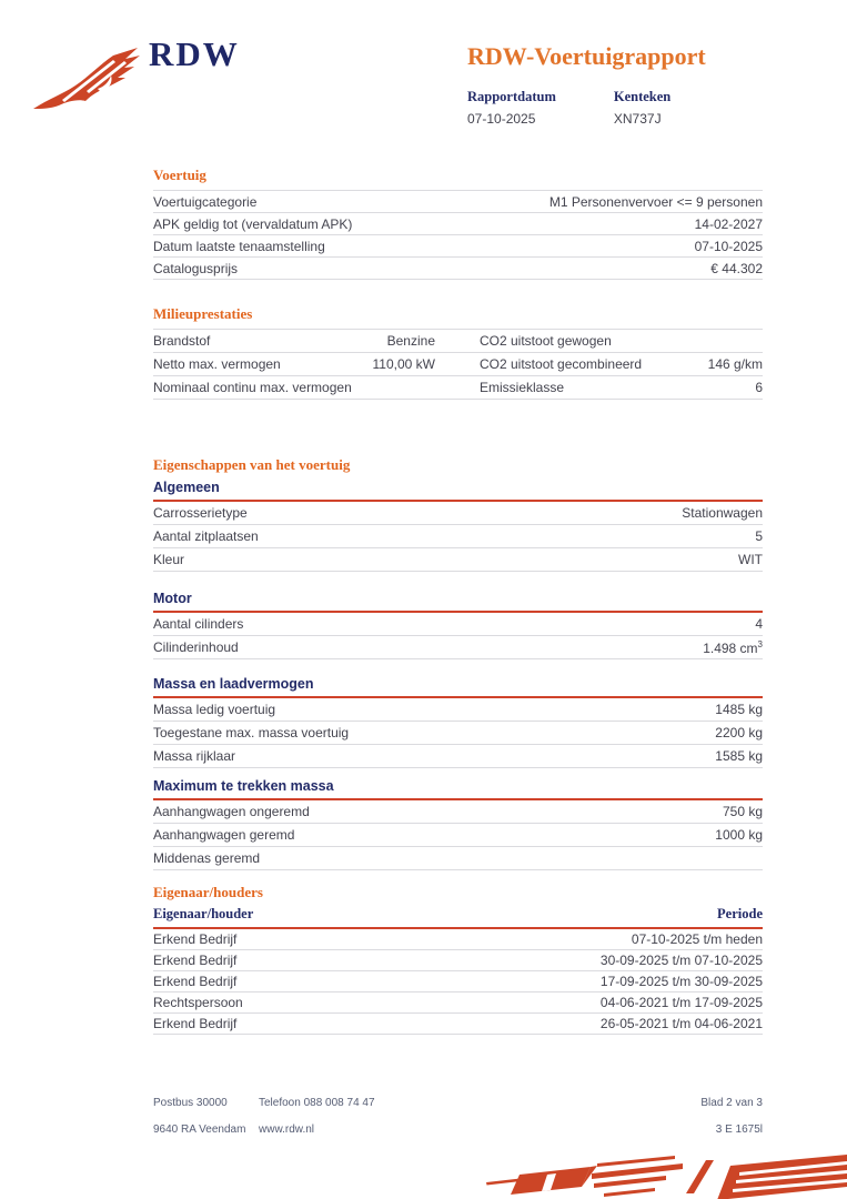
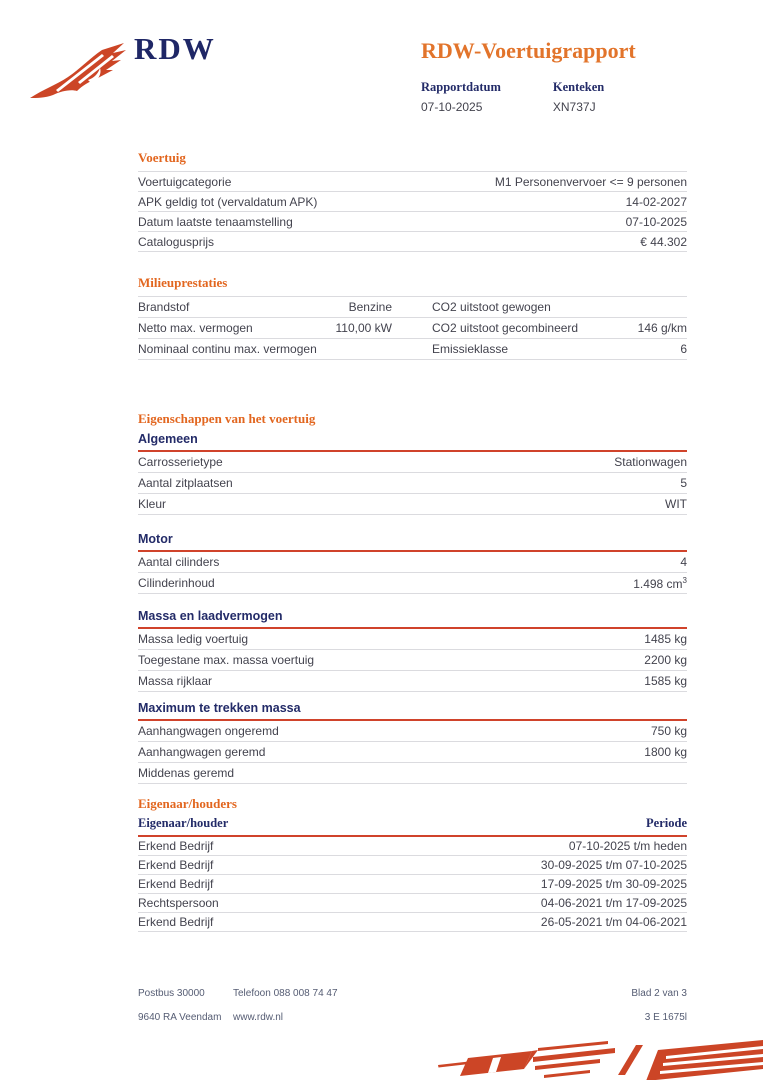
  RDW
  RDW-Voertuigrapport
  Rapportdatum
  07-10-2025
  Kenteken
  XN737J
  Voertuig
  Voertuigcategorie
  M1 Personenvervoer <= 9 personen
  APK geldig tot (vervaldatum APK)
  14-02-2027
  Datum laatste tenaamstelling
  07-10-2025
  Catalogusprijs
  € 44.302
  Milieuprestaties
  Brandstof
  Benzine
  CO2 uitstoot gewogen
  Netto max. vermogen
  110,00 kW
  CO2 uitstoot gecombineerd
  146 g/km
  Nominaal continu max. vermogen
  Emissieklasse
  6
  Eigenschappen van het voertuig
  Algemeen
  Carrosserietype
  Stationwagen
  Aantal zitplaatsen
  5
  Kleur
  WIT
  Motor
  Aantal cilinders
  4
  Cilinderinhoud
  1.498 cm3
  Massa en laadvermogen
  Massa ledig voertuig
  1485 kg
  Toegestane max. massa voertuig
  2200 kg
  Massa rijklaar
  1585 kg
  Maximum te trekken massa
  Aanhangwagen ongeremd
  750 kg
  Aanhangwagen geremd
- 1000 kg
+ 1800 kg
  Middenas geremd
  Eigenaar/houders
  Eigenaar/houder
  Periode
  Erkend Bedrijf
  07-10-2025 t/m heden
  Erkend Bedrijf
  30-09-2025 t/m 07-10-2025
  Erkend Bedrijf
  17-09-2025 t/m 30-09-2025
  Rechtspersoon
  04-06-2021 t/m 17-09-2025
  Erkend Bedrijf
  26-05-2021 t/m 04-06-2021
  Postbus 30000
  Telefoon 088 008 74 47
  Blad 2 van 3
  9640 RA Veendam
  www.rdw.nl
  3 E 1675l
